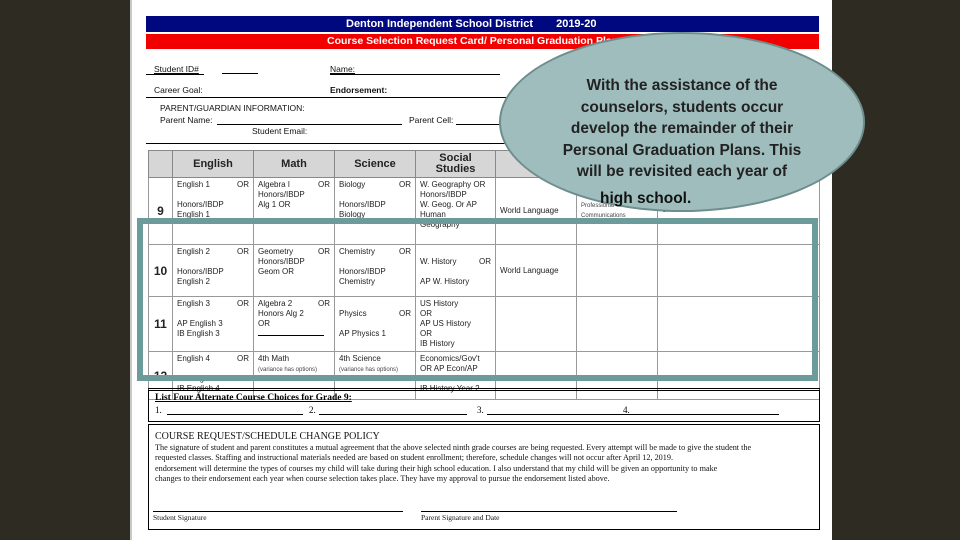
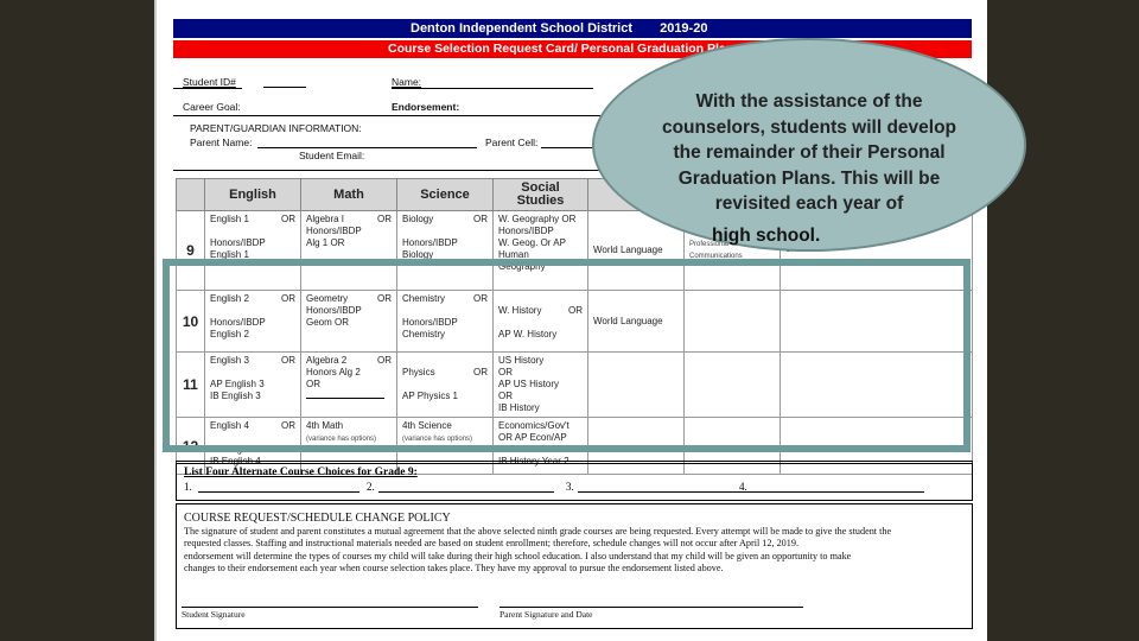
  Denton Independent School District 2019-20
  Course Selection Request Card/ Personal Graduation
  Student ID#
  Name:
  Career Goal:
  Endorsement:
  PARENT/GUARDIAN INFORMATION:
  Parent Name:
  Parent Cell:
  Student Email:
  	English	Math	Science	Social Studies
  9	English 1 OR Honors/IBDPEnglish 1	Algebra I OR Honors/IBDPAlg 1 OR	Biology OR Honors/IBDPBiology	W. Geography ORHonors/IBDP W. Geog. Or APHuman Geography	World Language
  10	English 2 OR Honors/IBDPEnglish 2	Geometry OR Honors/IBDPGeom OR	Chemistry OR Honors/IBDPChemistry	W. History OR AP W. History	World Language
  11	English 3 OR AP English 3IB English 3	Algebra 2 OR Honors Alg 2OR	Physics OR AP Physics 1	US HistoryOR AP US HistoryOR IB History
  12	English 4 OR AP English 4IB English 4	4th Math	4th Science	Economics/Gov'tOR AP Econ/AP Gov't ORIB History Year 2
  List Four Alternate Course Choices for Grade 9:
  1.
  2.
  3.
  4.
  COURSE REQUEST/SCHEDULE CHANGE POLICY
  The signature of student and parent constitutes a mutual agreement that the above selected ninth grade courses are being requested. Every attempt will be made to give the student the
  requested classes. Staffing and instructional materials needed are based on student enrollment; therefore, schedule changes will not occur after April 12, 2019.
  endorsement will determine the types of courses my child will take during their high school education. I also understand that my child will be given an opportunity to make
  changes to their endorsement each year when course selection takes place. They have my approval to pursue the endorsement listed above.
  Student Signature
  Parent Signature and Date
- With the assistance of the counselors, students occur develop the remainder of their Personal Graduation Plans. This will be revisited each year of
+ With the assistance of the counselors, students will develop the remainder of their Personal Graduation Plans. This will be revisited each year of
  high school.
